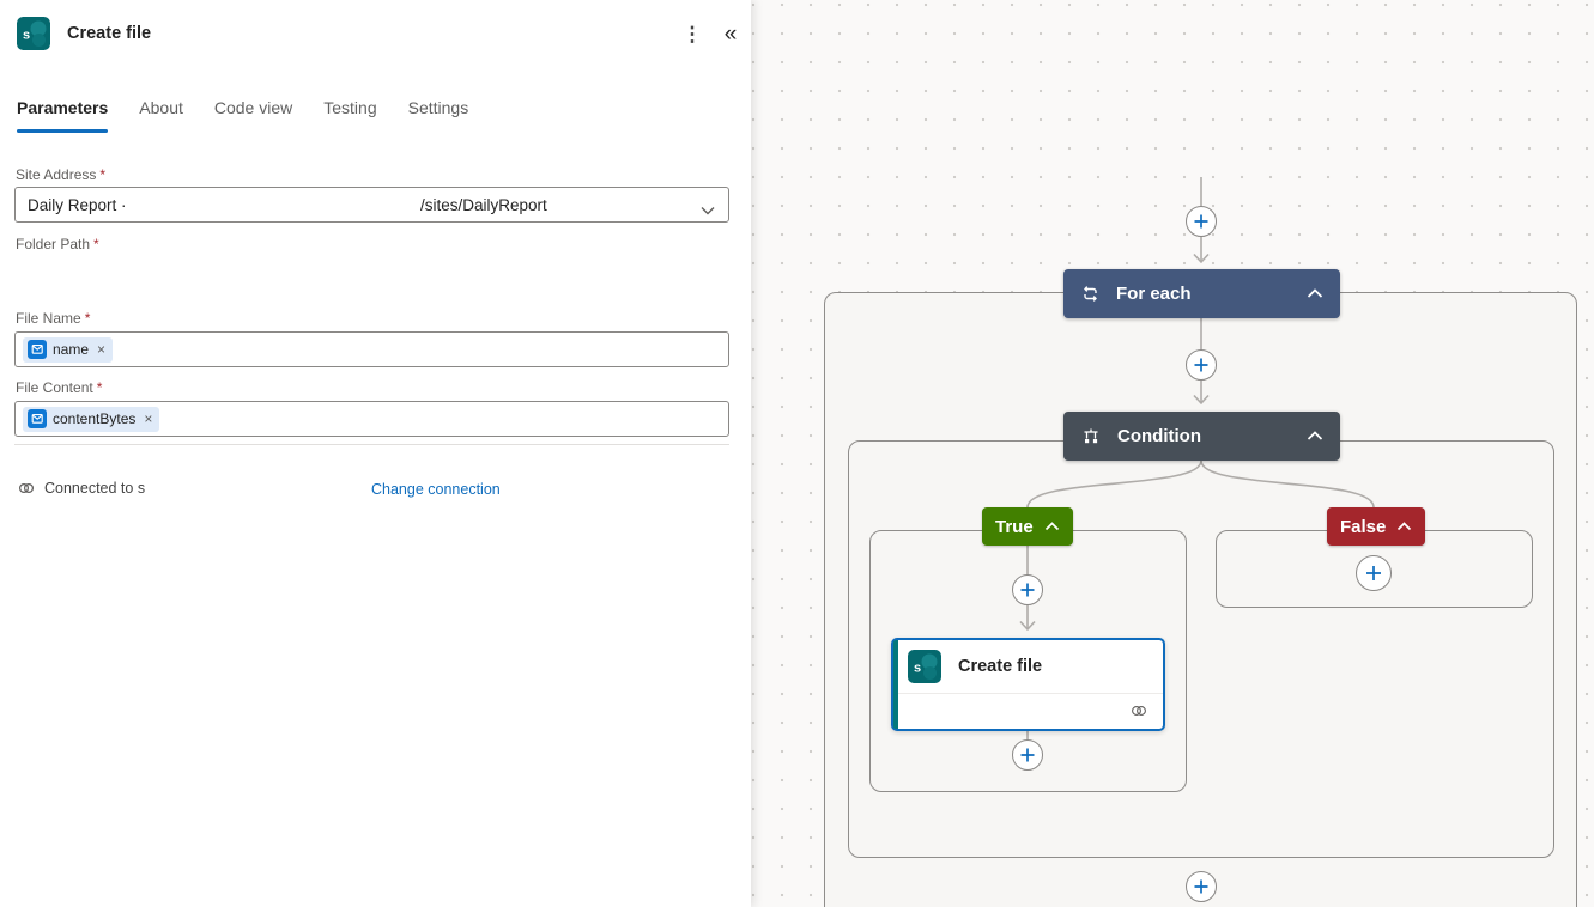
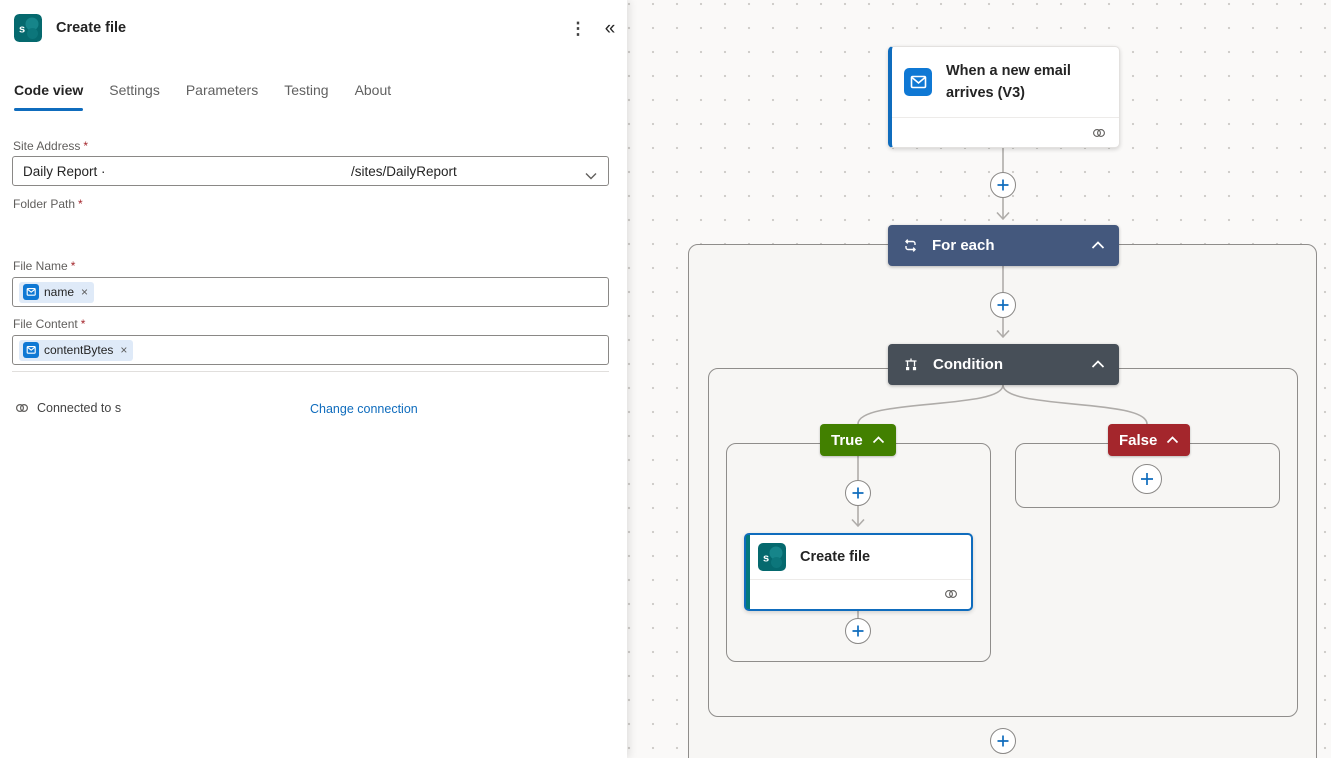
  s
  Create file
  ⋮
  «
- Parameters
+ Code view
- About
+ Settings
- Code view
+ Parameters
  Testing
- Settings
+ About
  Site Address *
  Daily Report ·
  /sites/DailyReport
  Folder Path *
  File Name *
  name
  ×
  File Content *
  contentBytes
  ×
  Connected to s
  Change connection
+ When a new email arrives (V3)
  For each
  Condition
  True
  False
  s
  Create file
